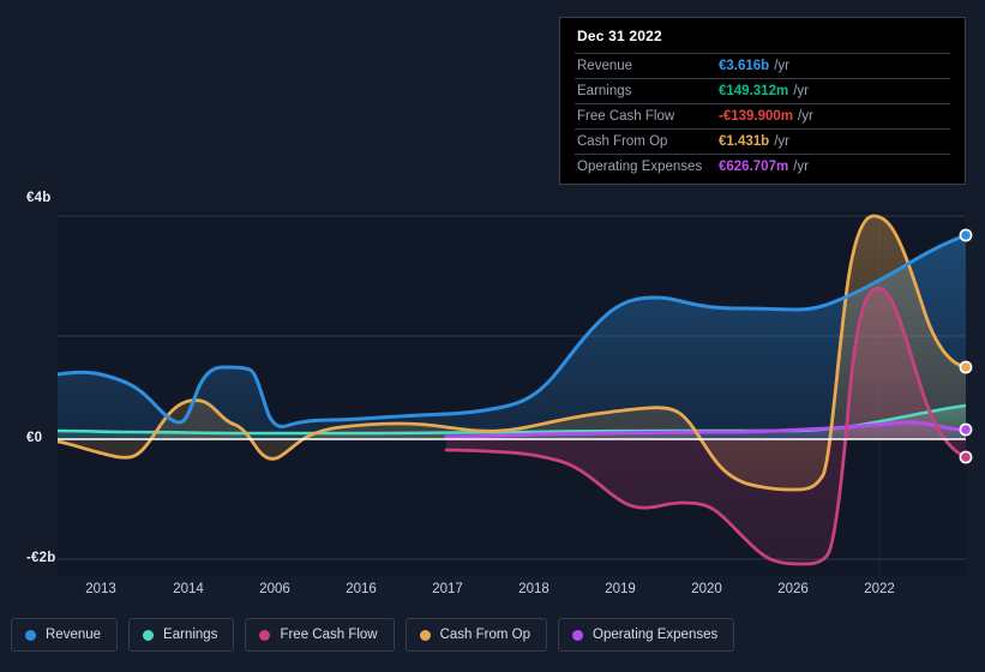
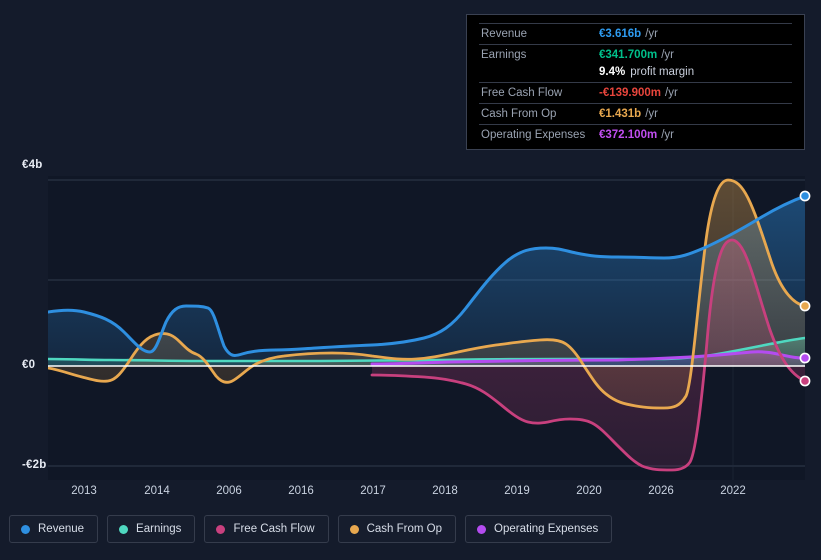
  €4b
  €0
  -€2b
  2013
  2014
  2006
  2016
  2017
  2018
  2019
  2020
  2026
  2022
- Dec 31 2022
  Revenue
  €3.616b
  /yr
  Earnings
- €149.312m
+ €341.700m
  /yr
+ 9.4%
+ profit margin
  Free Cash Flow
  -€139.900m
  /yr
  Cash From Op
  €1.431b
  /yr
  Operating Expenses
- €626.707m
+ €372.100m
  /yr
  Revenue
  Earnings
  Free Cash Flow
  Cash From Op
  Operating Expenses
